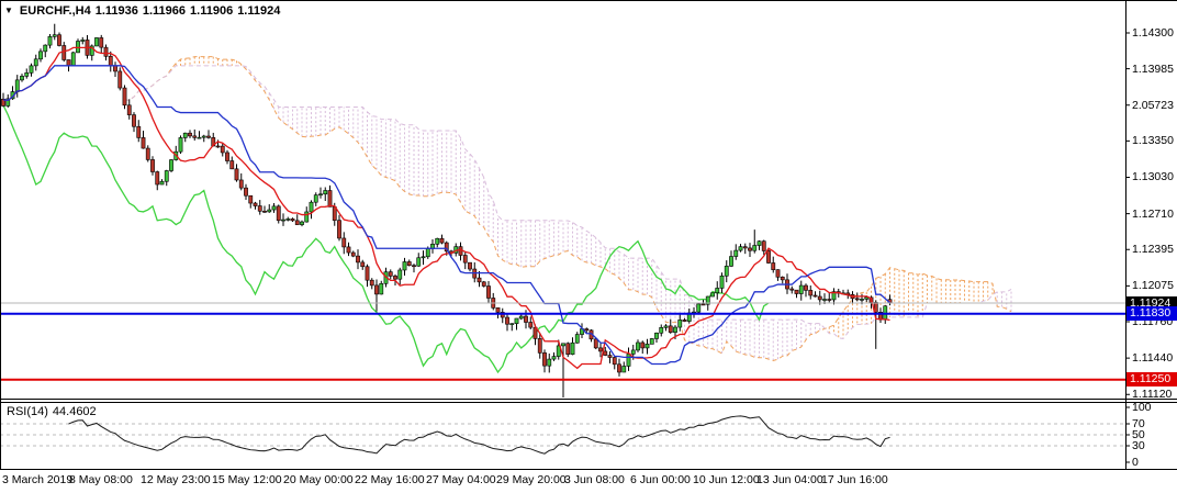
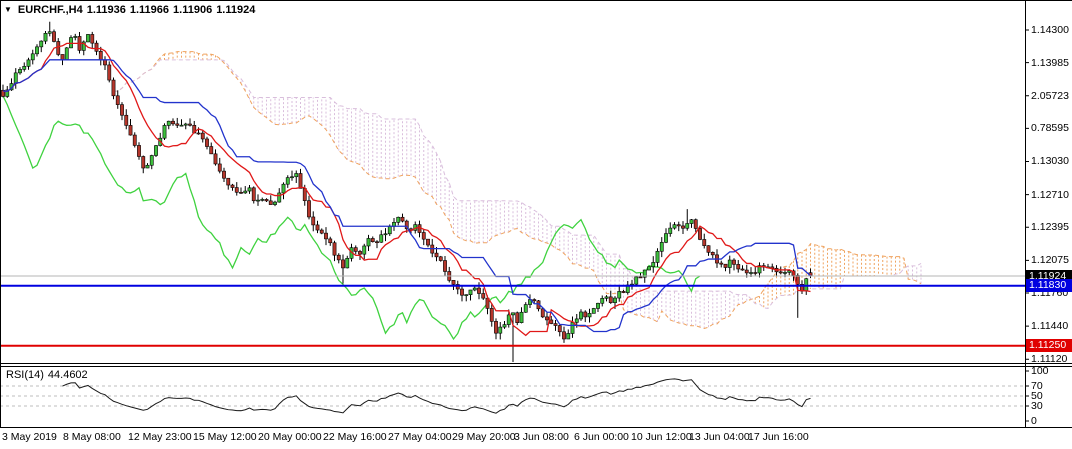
  ▼ EURCHF.,H4 1.11936 1.11966 1.11906 1.11924
  RSI(14) 44.4602
  1.14300
  1.13985
  2.05723
- 1.13350
+ 0.78595
  1.13030
  1.12710
  1.12395
  1.12075
  1.11760
  1.11440
  1.11120
  100
  70
  50
  30
  0
- 3 March 2019
+ 3 May 2019
  8 May 08:00
  12 May 23:00
  15 May 12:00
  20 May 00:00
  22 May 16:00
  27 May 04:00
  29 May 20:00
  3 Jun 08:00
  6 Jun 00:00
  10 Jun 12:00
  13 Jun 04:00
  17 Jun 16:00
  1.11924
  1.11830
  1.11250
